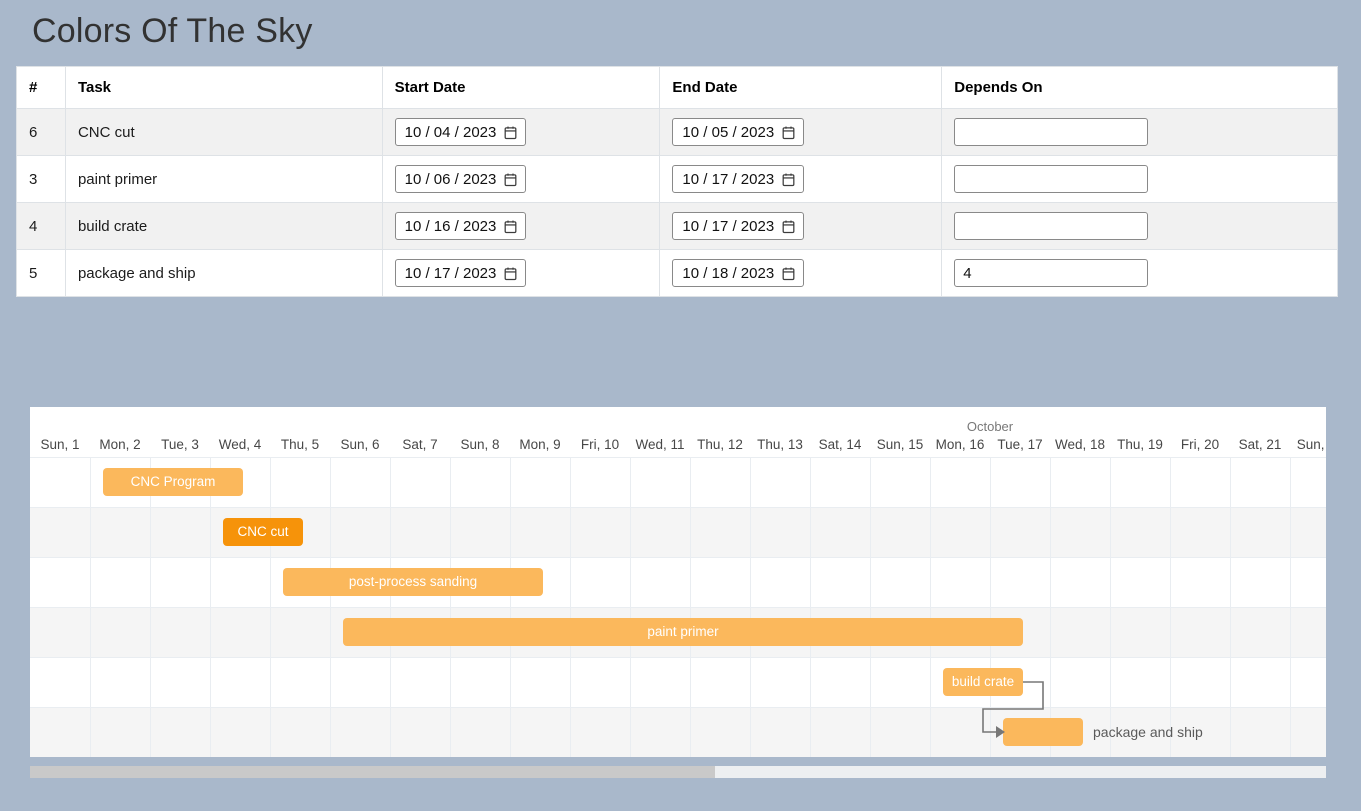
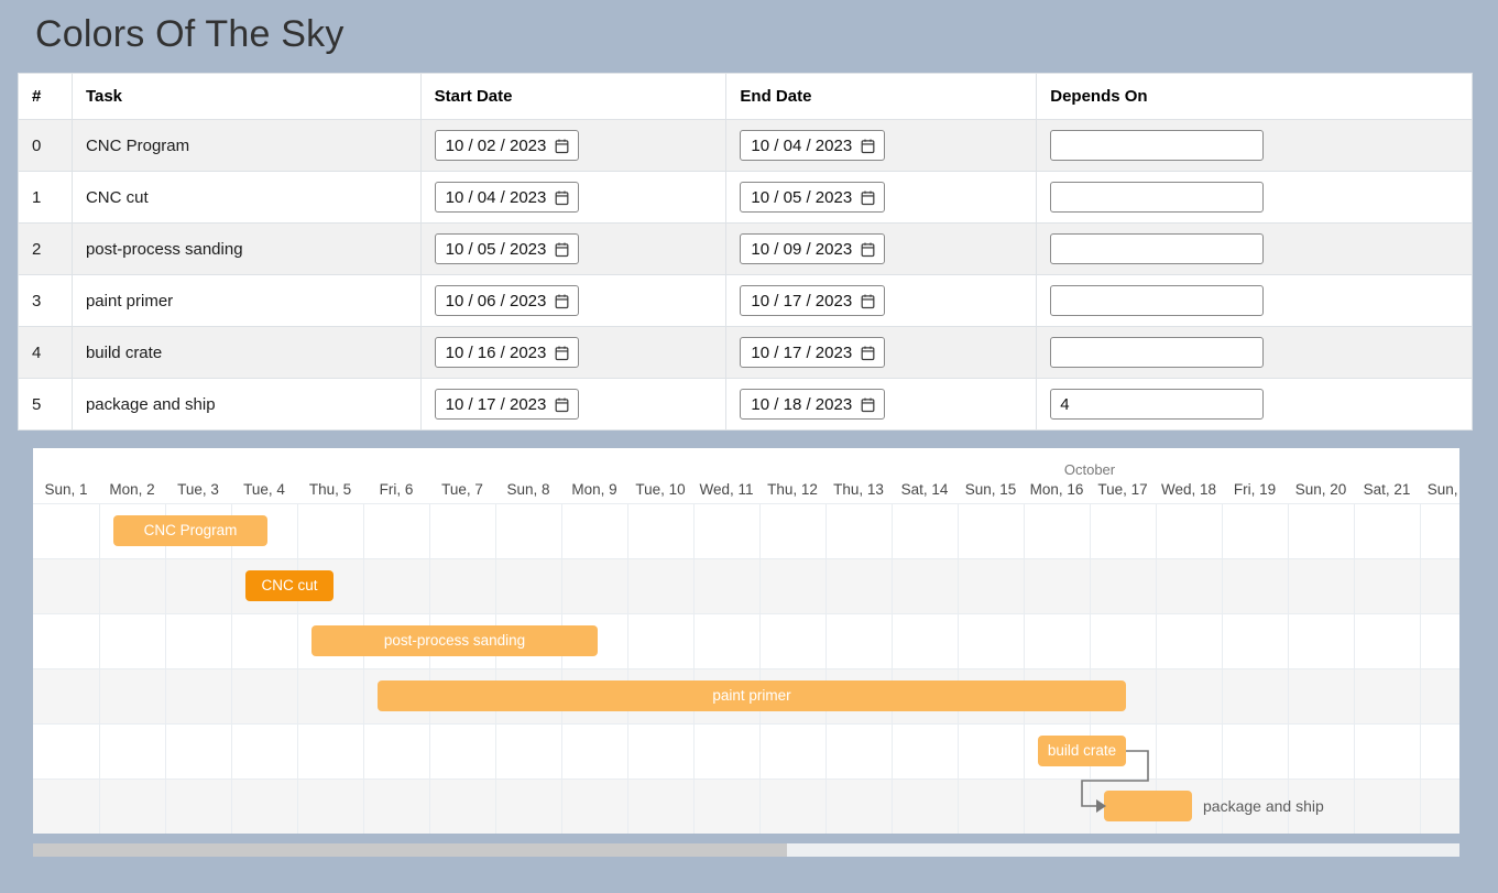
  Colors Of The Sky
  #	Task	Start Date	End Date	Depends On
+ 0	CNC Program	10 / 02 / 2023	10 / 04 / 2023
- 6	CNC cut	10 / 04 / 2023	10 / 05 / 2023
+ 1	CNC cut	10 / 04 / 2023	10 / 05 / 2023
+ 2	post-process sanding	10 / 05 / 2023	10 / 09 / 2023
  3	paint primer	10 / 06 / 2023	10 / 17 / 2023
  4	build crate	10 / 16 / 2023	10 / 17 / 2023
  5	package and ship	10 / 17 / 2023	10 / 18 / 2023	4
  October
  Sun, 1
  Mon, 2
  Tue, 3
- Wed, 4
+ Tue, 4
  Thu, 5
- Sun, 6
+ Fri, 6
- Sat, 7
+ Tue, 7
  Sun, 8
  Mon, 9
- Fri, 10
+ Tue, 10
  Wed, 11
  Thu, 12
  Thu, 13
  Sat, 14
  Sun, 15
  Mon, 16
  Tue, 17
  Wed, 18
- Thu, 19
+ Fri, 19
- Fri, 20
+ Sun, 20
  Sat, 21
  CNC Program
  CNC cut
  post-process sanding
  paint primer
  build crate
  package and ship
